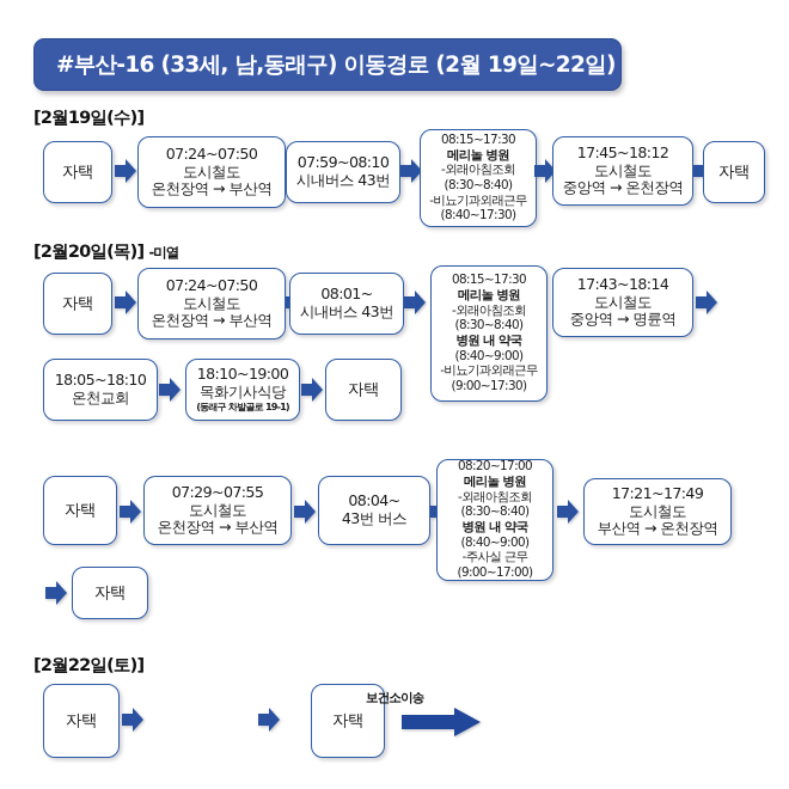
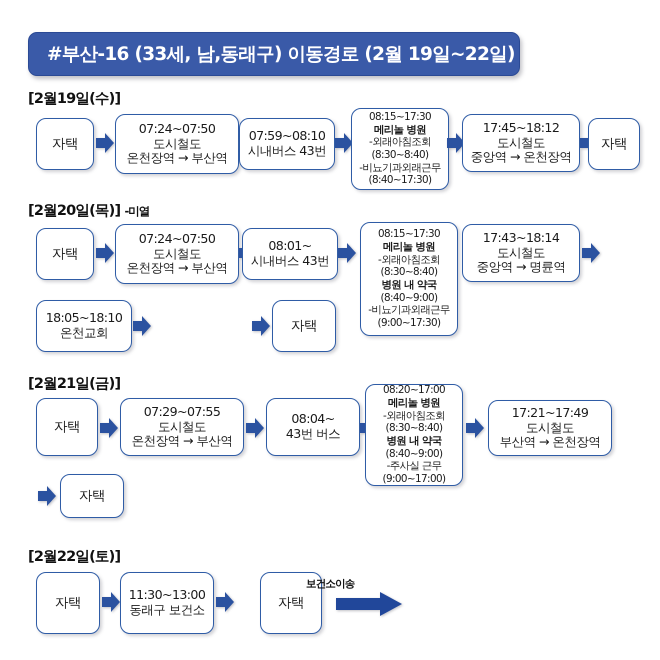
  #부산-16 (33세, 남,동래구) 이동경로 (2월 19일~22일)
  [2월19일(수)]
  자택
  07:24~07:50
  도시철도
  온천장역 → 부산역
  07:59~08:10
  시내버스 43번
  08:15~17:30
  메리놀 병원
  -외래아침조회
  (8:30~8:40)
  -비뇨기과외래근무
  (8:40~17:30)
  17:45~18:12
  도시철도
  중앙역 → 온천장역
  자택
  [2월20일(목)] -미열
  자택
  07:24~07:50
  도시철도
  온천장역 → 부산역
  08:01~
  시내버스 43번
  08:15~17:30
  메리놀 병원
  -외래아침조회
  (8:30~8:40)
  병원 내 약국
  (8:40~9:00)
  -비뇨기과외래근무
  (9:00~17:30)
  17:43~18:14
  도시철도
  중앙역 → 명륜역
  18:05~18:10
  온천교회
- 18:10~19:00
- 목화기사식당
- (동래구 차밭골로 19-1)
  자택
+ [2월21일(금)]
  자택
  07:29~07:55
  도시철도
  온천장역 → 부산역
  08:04~
  43번 버스
  08:20~17:00
  메리놀 병원
  -외래아침조회
  (8:30~8:40)
  병원 내 약국
  (8:40~9:00)
  -주사실 근무
  (9:00~17:00)
  17:21~17:49
  도시철도
  부산역 → 온천장역
  자택
  [2월22일(토)]
  자택
+ 11:30~13:00
+ 동래구 보건소
  자택
  보건소이송
